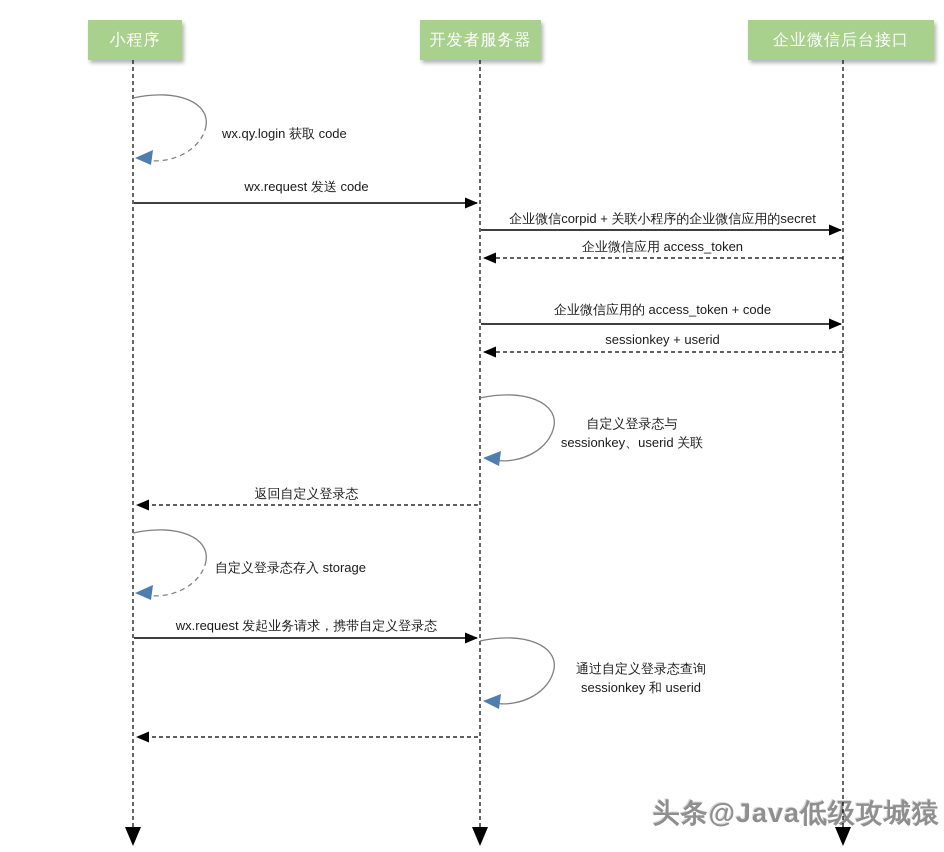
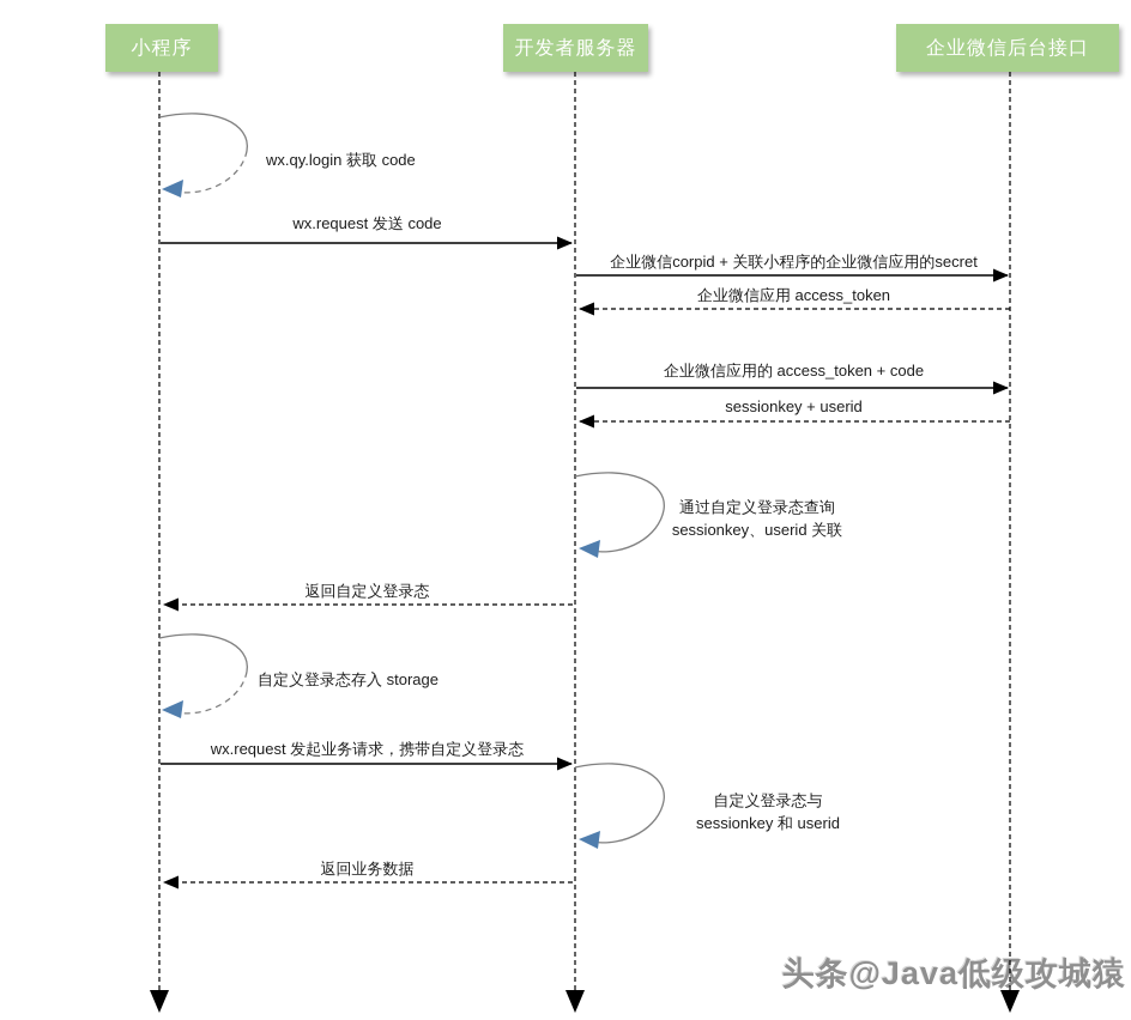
  头条@Java低级攻城猿
  小程序
  开发者服务器
  企业微信后台接口
  wx.qy.login 获取 code
  wx.request 发送 code
  企业微信corpid + 关联小程序的企业微信应用的secret
  企业微信应用 access_token
  企业微信应用的 access_token + code
  sessionkey + userid
- 自定义登录态与
+ 通过自定义登录态查询
  sessionkey、userid 关联
  返回自定义登录态
  自定义登录态存入 storage
  wx.request 发起业务请求，携带自定义登录态
- 通过自定义登录态查询
+ 自定义登录态与
  sessionkey 和 userid
+ 返回业务数据
